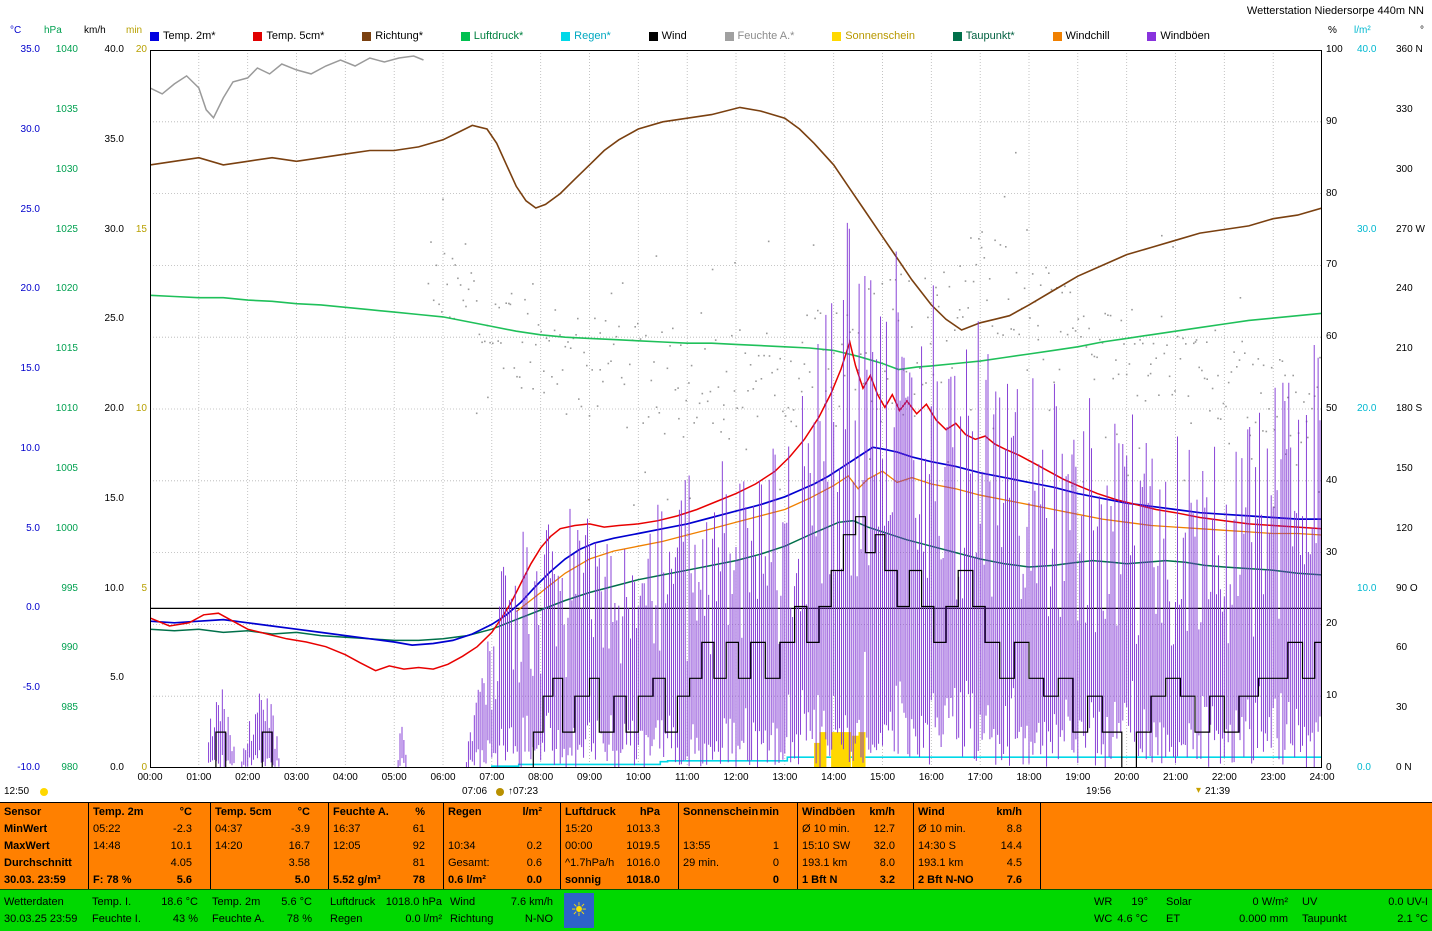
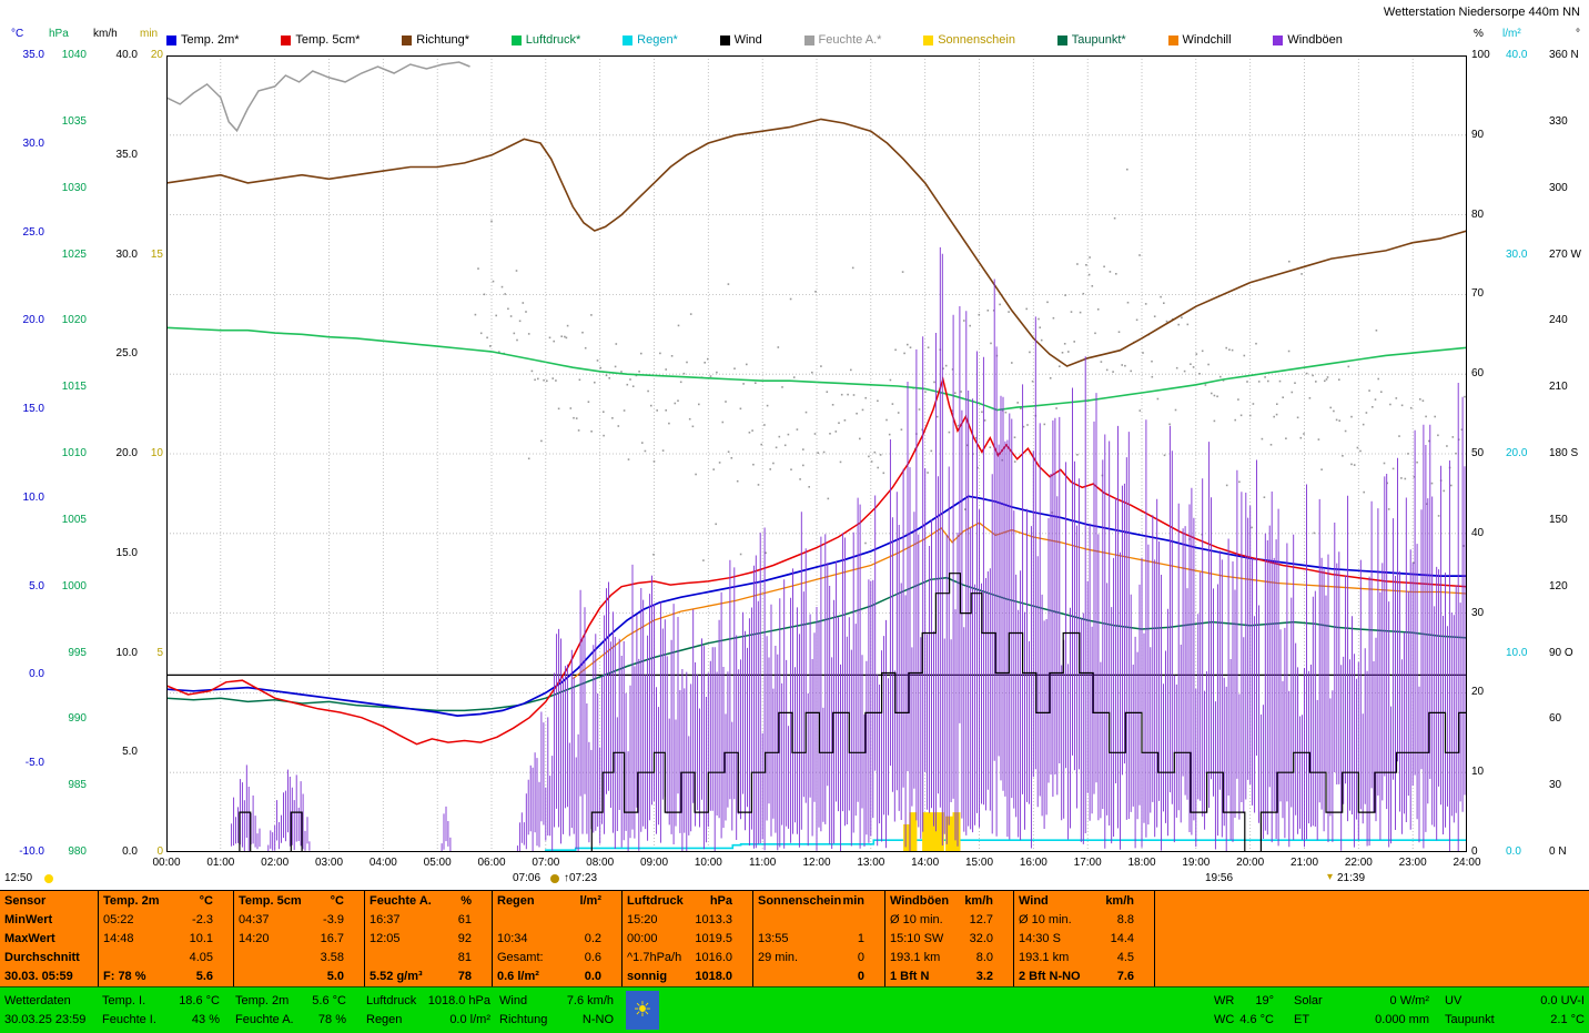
  Wetterstation Niedersorpe 440m NN
  Temp. 2m*
  Temp. 5cm*
  Richtung*
  Luftdruck*
  Regen*
  Wind
  Feuchte A.*
  Sonnenschein
  Taupunkt*
  Windchill
  Windböen
  °C
  35.0
  30.0
  25.0
  20.0
  15.0
  10.0
  5.0
  0.0
  -5.0
  -10.0
  hPa
  1040
  1035
  1030
  1025
  1020
  1015
  1010
  1005
  1000
  995
  990
  985
  980
  km/h
  40.0
  35.0
  30.0
  25.0
  20.0
  15.0
  10.0
  5.0
  0.0
  min
  20
  15
  10
  5
  0
  %
  100
  90
  80
  70
  60
  50
  40
  30
  20
  10
  0
  l/m²
  40.0
  30.0
  20.0
  10.0
  0.0
  °
  360 N
  330
  300
  270 W
  240
  210
  180 S
  150
  120
  90 O
  60
  30
  0 N
  00:00
  01:00
  02:00
  03:00
  04:00
  05:00
  06:00
  07:00
  08:00
  09:00
  10:00
  11:00
  12:00
  13:00
  14:00
  15:00
  16:00
  17:00
  18:00
  19:00
  20:00
  21:00
  22:00
  23:00
  24:00
  12:50
  07:06
  ↑07:23
  19:56
  ▾
  21:39
  Sensor
  MinWert
  MaxWert
  Durchschnitt
- 30.03. 23:59
+ 30.03. 05:59
  Temp. 2m
  °C
  05:22
  -2.3
  14:48
  10.1
  4.05
  F: 78 %
  5.6
  Temp. 5cm
  °C
  04:37
  -3.9
  14:20
  16.7
  3.58
  5.0
  Feuchte A.
  %
  16:37
  61
  12:05
  92
  81
  5.52 g/m³
  78
  Regen
  l/m²
  10:34
  0.2
  Gesamt:
  0.6
  0.6 l/m²
  0.0
  Luftdruck
  hPa
  15:20
  1013.3
  00:00
  1019.5
  ^1.7hPa/h
  1016.0
  sonnig
  1018.0
  Sonnenschein
  min
  13:55
  1
  29 min.
  0
  0
  Windböen
  km/h
  Ø 10 min.
  12.7
  15:10 SW
  32.0
  193.1 km
  8.0
  1 Bft N
  3.2
  Wind
  km/h
  Ø 10 min.
  8.8
  14:30 S
  14.4
  193.1 km
  4.5
  2 Bft N-NO
  7.6
  Wetterdaten
  30.03.25 23:59
  Temp. I.
  18.6 °C
  Feuchte I.
  43 %
  Temp. 2m
  5.6 °C
  Feuchte A.
  78 %
  Luftdruck
  1018.0 hPa
  Regen
  0.0 l/m²
  Wind
  7.6 km/h
  Richtung
  N-NO
  WR
  19°
  WC
  4.6 °C
  Solar
  0 W/m²
  ET
  0.000 mm
  UV
  0.0 UV-I
  Taupunkt
  2.1 °C
  ☀
